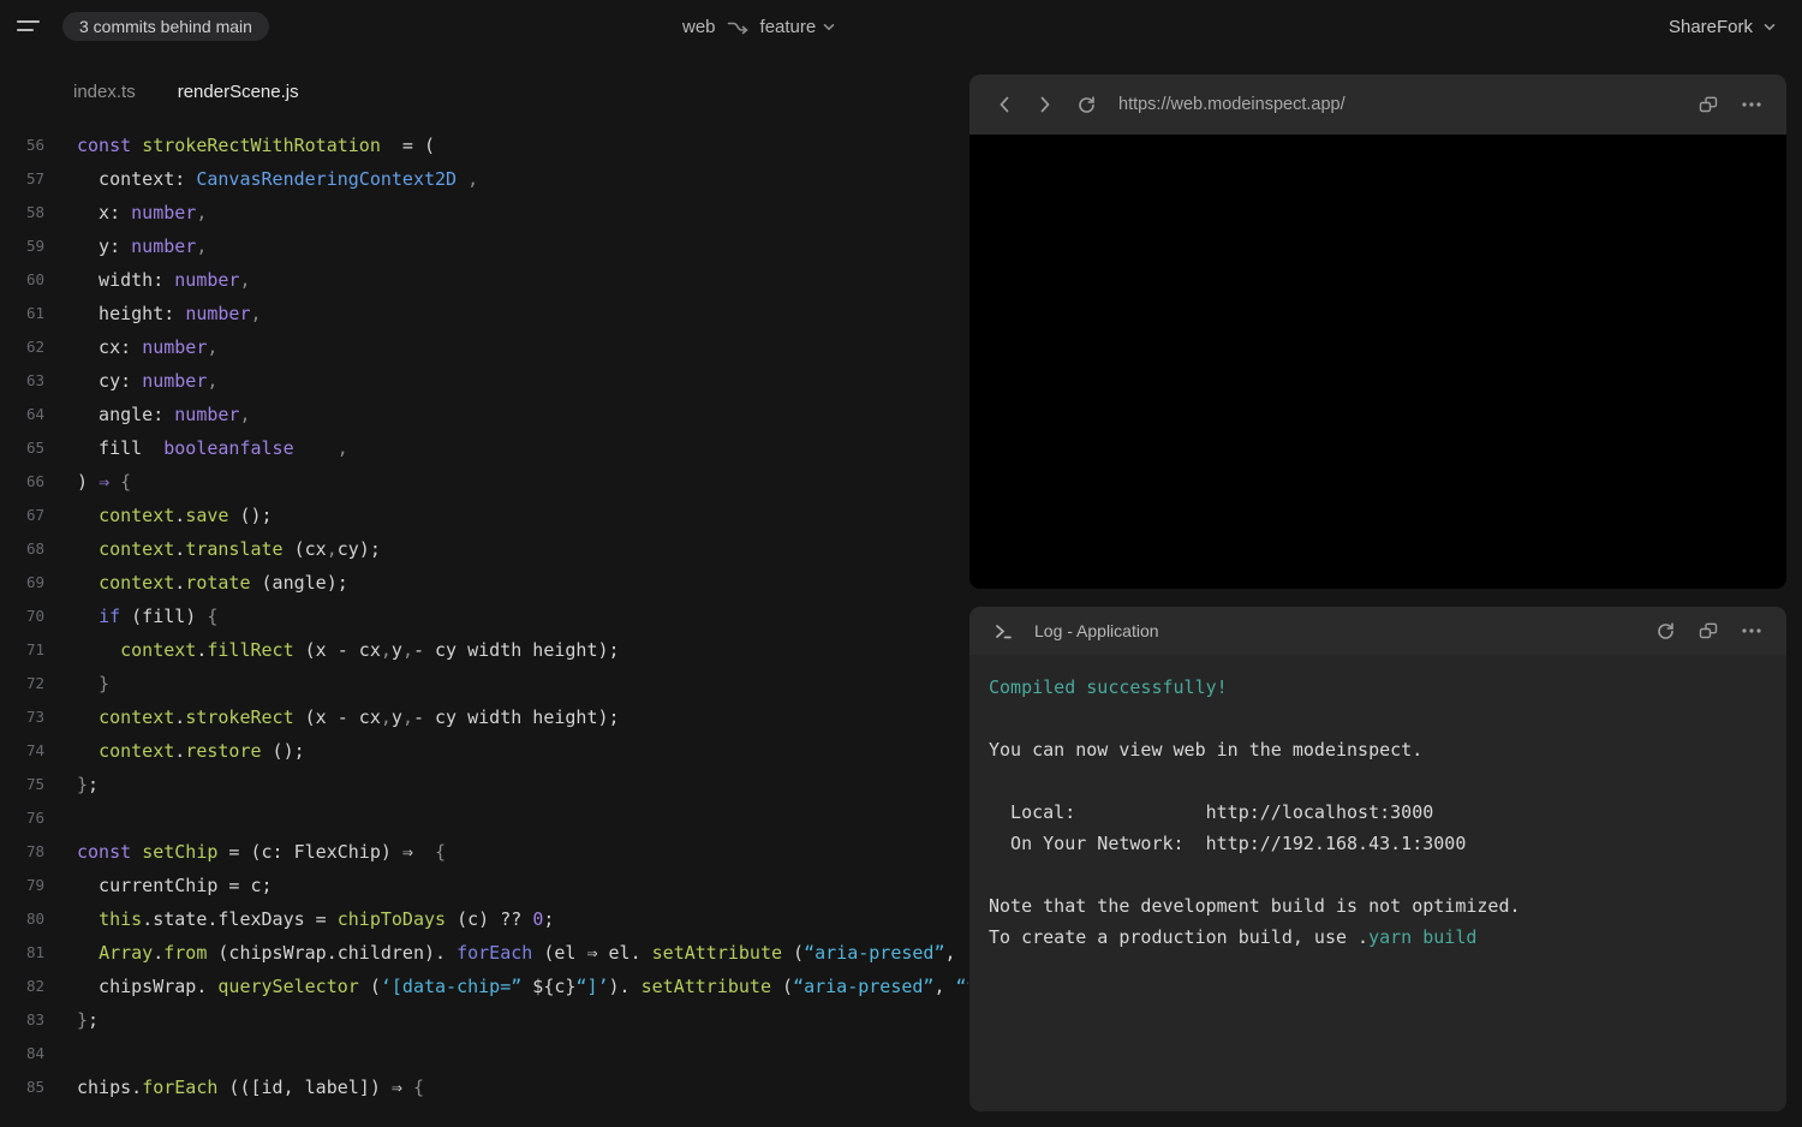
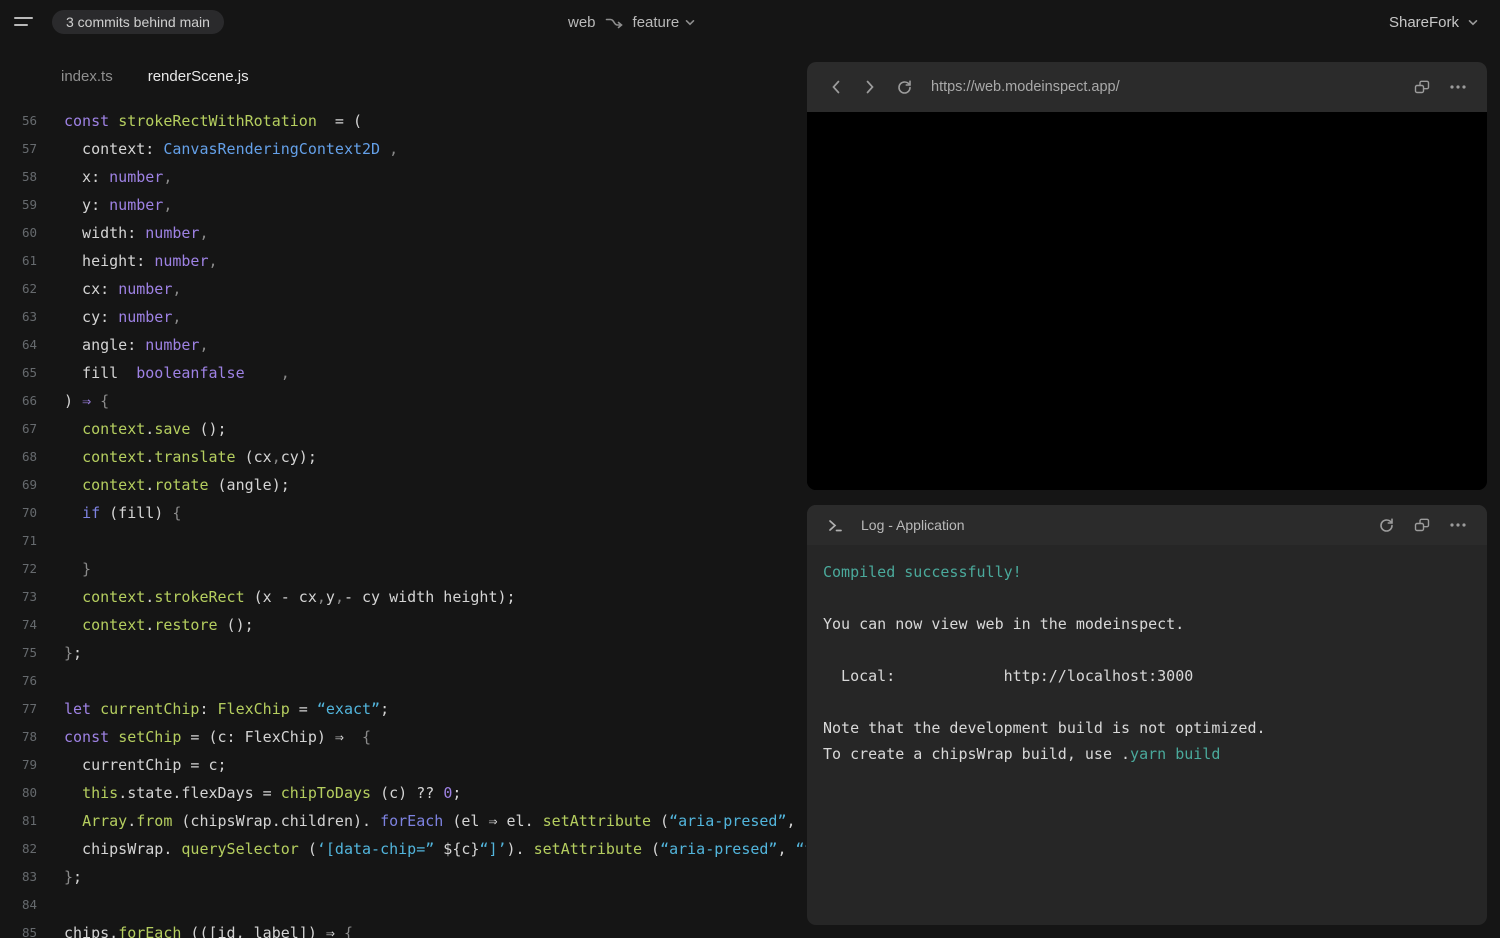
  3 commits behind main
  web
  feature
  ShareFork
  index.ts
  renderScene.js
  56
  const strokeRectWithRotation = (
  57
  context: CanvasRenderingContext2D ,
  58
  x: number,
  59
  y: number,
  60
  width: number,
  61
  height: number,
  62
  cx: number,
  63
  cy: number,
  64
  angle: number,
  65
  fill booleanfalse ,
  66
  ) ⇒ {
  67
  context.save ();
  68
  context.translate (cx,cy);
  69
  context.rotate (angle);
  70
  if (fill) {
  71
- context.fillRect (x - cx,y,- cy width height);
  72
  }
  73
  context.strokeRect (x - cx,y,- cy width height);
  74
  context.restore ();
  75
  };
  76
+ 77
+ let currentChip: FlexChip = “exact”;
  78
  const setChip = (c: FlexChip) ⇒ {
  79
  currentChip = c;
  80
  this.state.flexDays = chipToDays (c) ?? 0;
  81
  Array.from (chipsWrap.children). forEach (el ⇒ el. setAttribute (“aria-presed”,
  82
  chipsWrap. querySelector (‘[data-chip=” ${c}“]’). setAttribute (“aria-presed”, “
  83
  };
  84
  85
  chips.forEach (([id, label]) ⇒ {
  https://web.modeinspect.app/
  Log - Application
  Compiled successfully!
  You can now view web in the modeinspect.
  Local: http://localhost:3000
- On Your Network: http://192.168.43.1:3000
  Note that the development build is not optimized.
- To create a production build, use .yarn build
+ To create a chipsWrap build, use .yarn build
